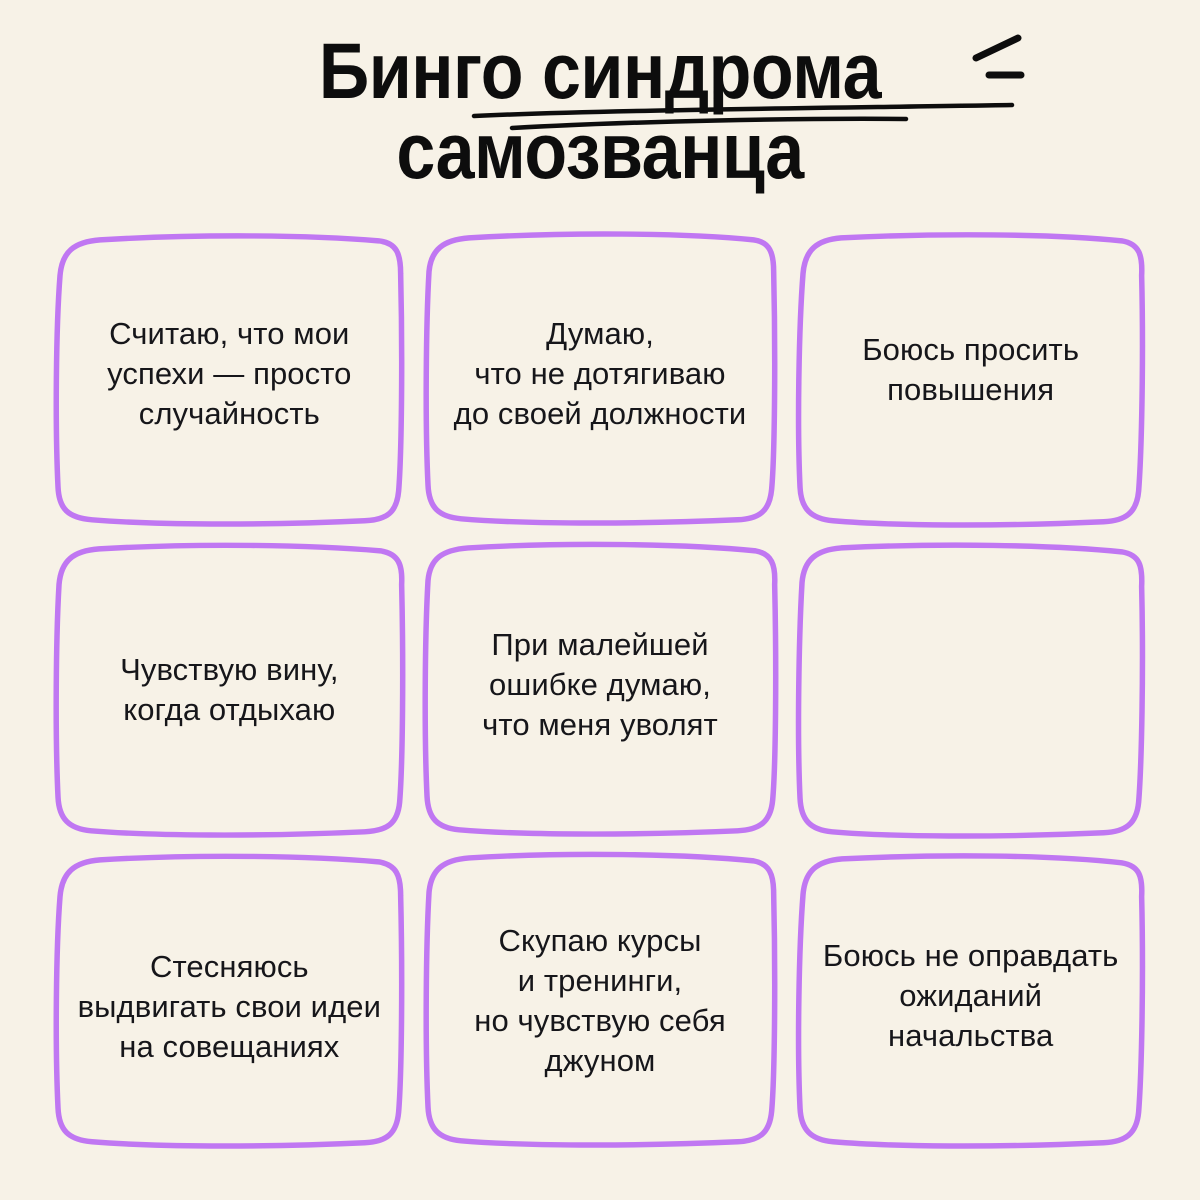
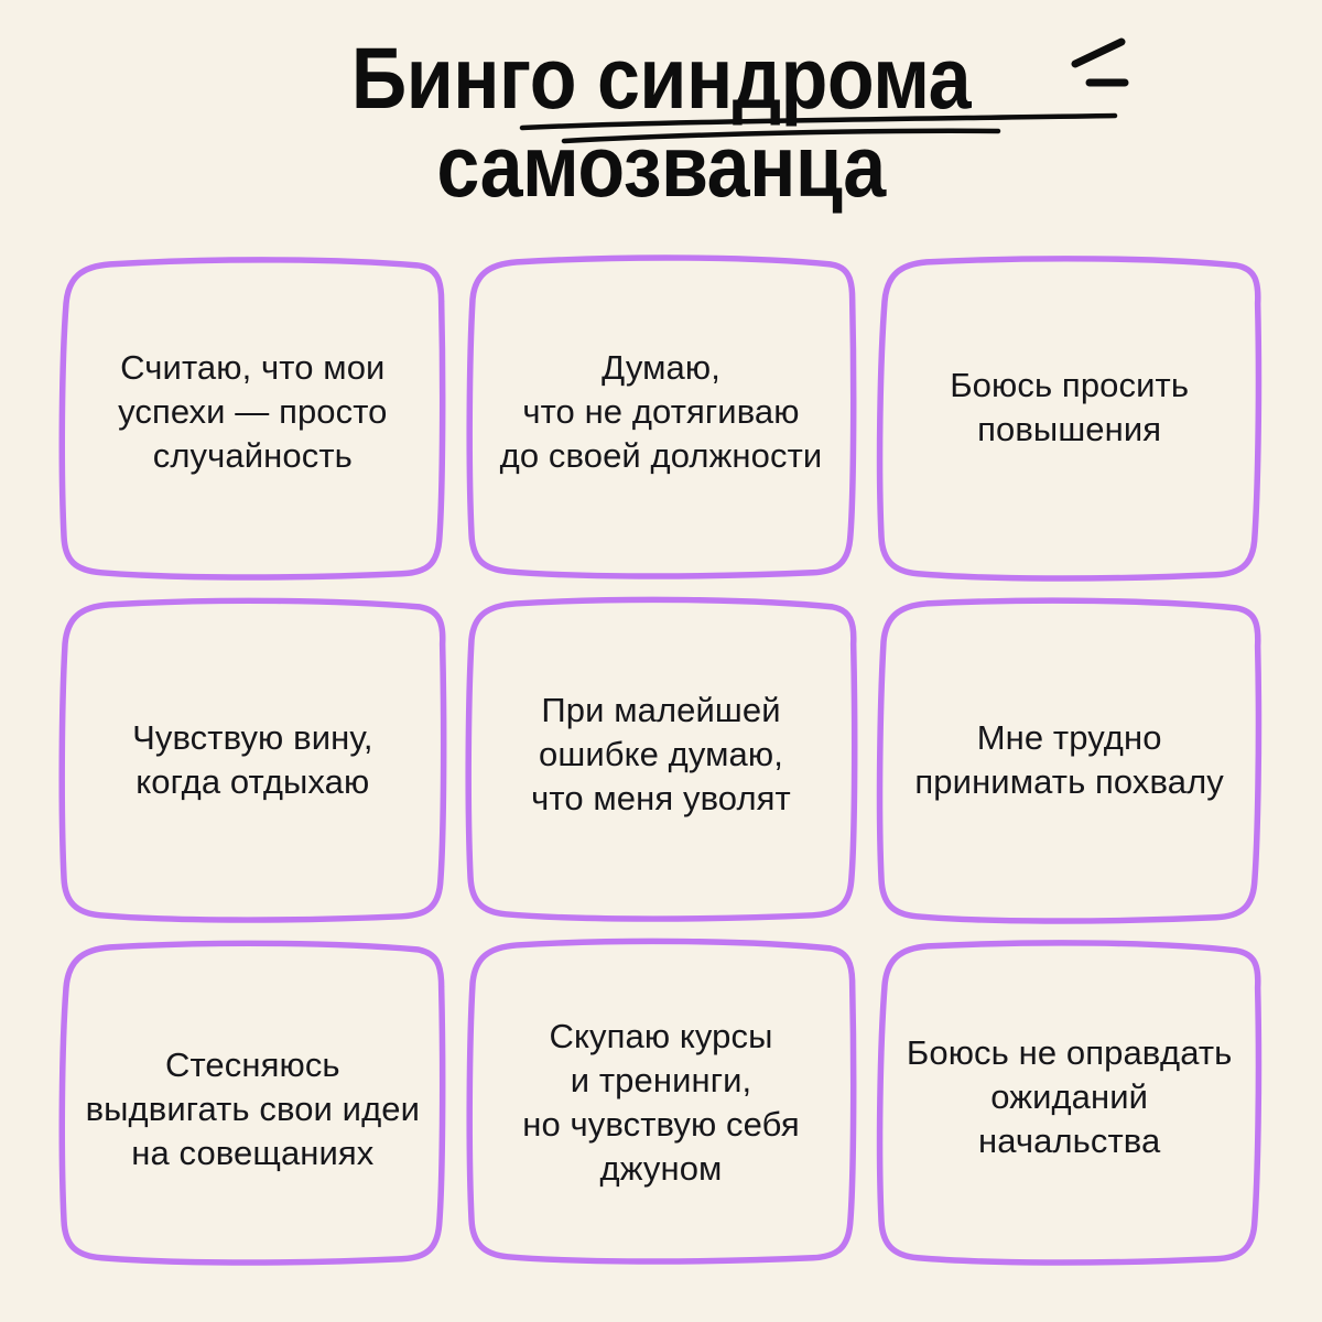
  Бинго синдрома
  самозванца
  Считаю, что мои
  успехи — просто
  случайность
  Думаю,
  что не дотягиваю
  до своей должности
  Боюсь просить
  повышения
  Чувствую вину,
  когда отдыхаю
  При малейшей
  ошибке думаю,
  что меня уволят
+ Мне трудно
+ принимать похвалу
  Стесняюсь
  выдвигать свои идеи
  на совещаниях
  Скупаю курсы
  и тренинги,
  но чувствую себя
  джуном
  Боюсь не оправдать
  ожиданий
  начальства
